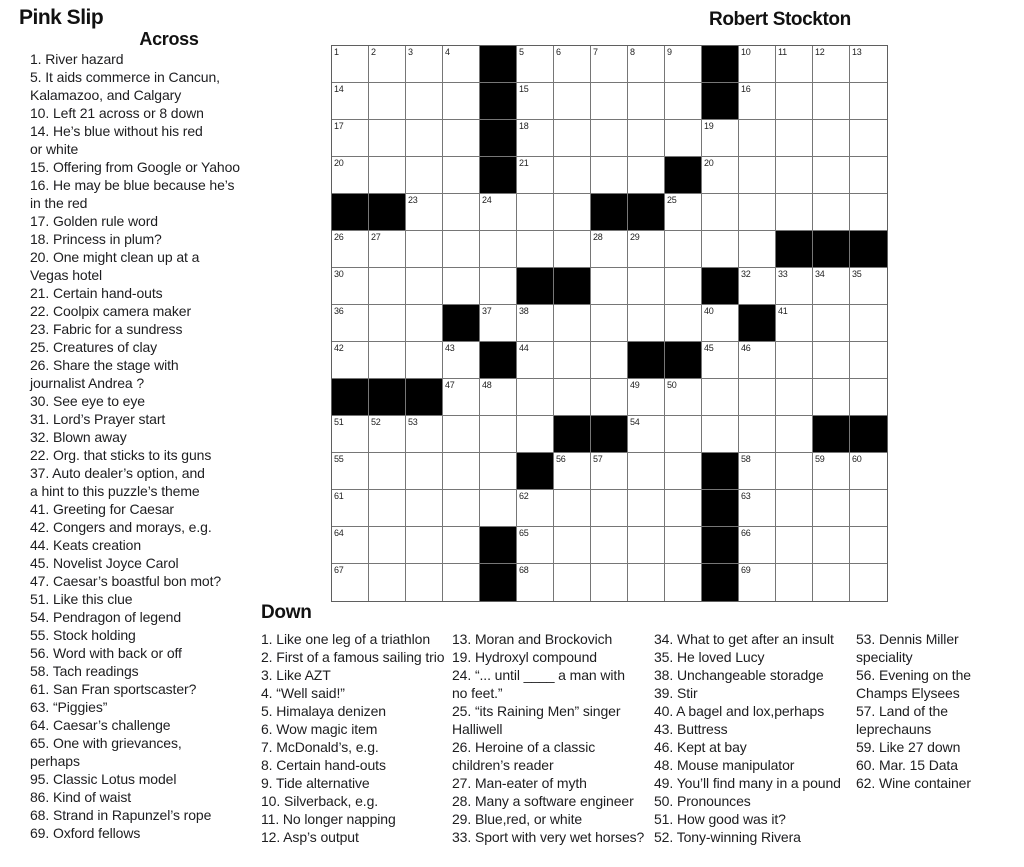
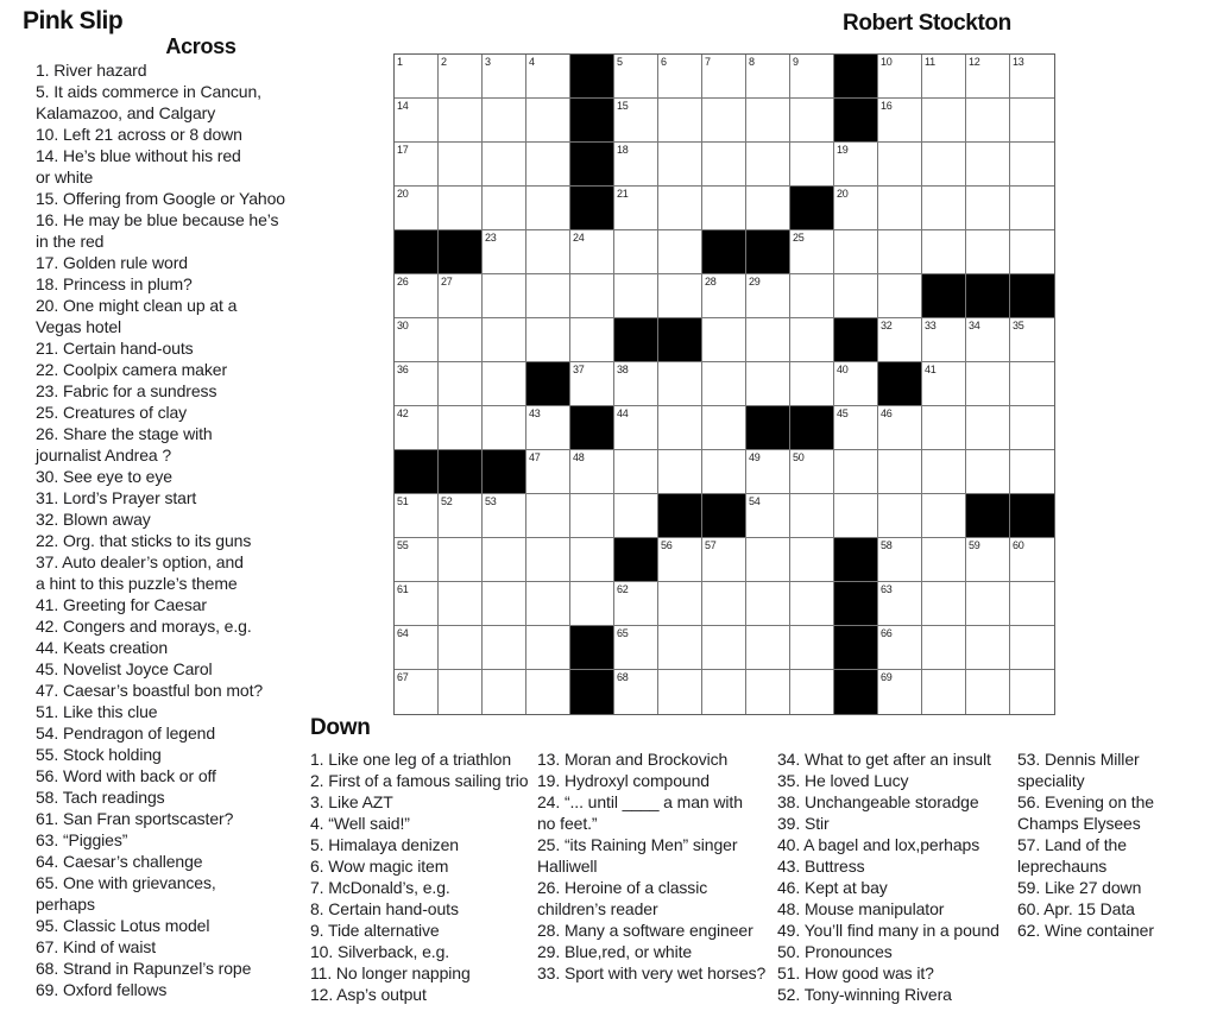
  Pink Slip
  Robert Stockton
  Across
  1. River hazard
  5. It aids commerce in Cancun,
  Kalamazoo, and Calgary
  10. Left 21 across or 8 down
  14. He’s blue without his red
  or white
  15. Offering from Google or Yahoo
  16. He may be blue because he’s
  in the red
  17. Golden rule word
  18. Princess in plum?
  20. One might clean up at a
  Vegas hotel
  21. Certain hand-outs
  22. Coolpix camera maker
  23. Fabric for a sundress
  25. Creatures of clay
  26. Share the stage with
  journalist Andrea ?
  30. See eye to eye
  31. Lord’s Prayer start
  32. Blown away
  22. Org. that sticks to its guns
  37. Auto dealer’s option, and
  a hint to this puzzle’s theme
  41. Greeting for Caesar
  42. Congers and morays, e.g.
  44. Keats creation
  45. Novelist Joyce Carol
  47. Caesar’s boastful bon mot?
  51. Like this clue
  54. Pendragon of legend
  55. Stock holding
  56. Word with back or off
  58. Tach readings
  61. San Fran sportscaster?
  63. “Piggies”
  64. Caesar’s challenge
  65. One with grievances,
  perhaps
  95. Classic Lotus model
- 86. Kind of waist
+ 67. Kind of waist
  68. Strand in Rapunzel’s rope
  69. Oxford fellows
  1
  2
  3
  4
  5
  6
  7
  8
  9
  10
  11
  12
  13
  14
  15
  16
  17
  18
  19
  20
  21
  20
  23
  24
  25
  26
  27
  28
  29
  30
  32
  33
  34
  35
  36
  37
  38
  40
  41
  42
  43
  44
  45
  46
  47
  48
  49
  50
  51
  52
  53
  54
  55
  56
  57
  58
  59
  60
  61
  62
  63
  64
  65
  66
  67
  68
  69
  Down
  1. Like one leg of a triathlon
  2. First of a famous sailing trio
  3. Like AZT
  4. “Well said!”
  5. Himalaya denizen
  6. Wow magic item
  7. McDonald’s, e.g.
  8. Certain hand-outs
  9. Tide alternative
  10. Silverback, e.g.
  11. No longer napping
  12. Asp’s output
  13. Moran and Brockovich
  19. Hydroxyl compound
  24. “... until ____ a man with
  no feet.”
  25. “its Raining Men” singer
  Halliwell
  26. Heroine of a classic
  children’s reader
- 27. Man-eater of myth
  28. Many a software engineer
  29. Blue,red, or white
  33. Sport with very wet horses?
  34. What to get after an insult
  35. He loved Lucy
  38. Unchangeable storadge
  39. Stir
  40. A bagel and lox,perhaps
  43. Buttress
  46. Kept at bay
  48. Mouse manipulator
  49. You’ll find many in a pound
  50. Pronounces
  51. How good was it?
  52. Tony-winning Rivera
  53. Dennis Miller
  speciality
  56. Evening on the
  Champs Elysees
  57. Land of the
  leprechauns
  59. Like 27 down
- 60. Mar. 15 Data
+ 60. Apr. 15 Data
  62. Wine container
